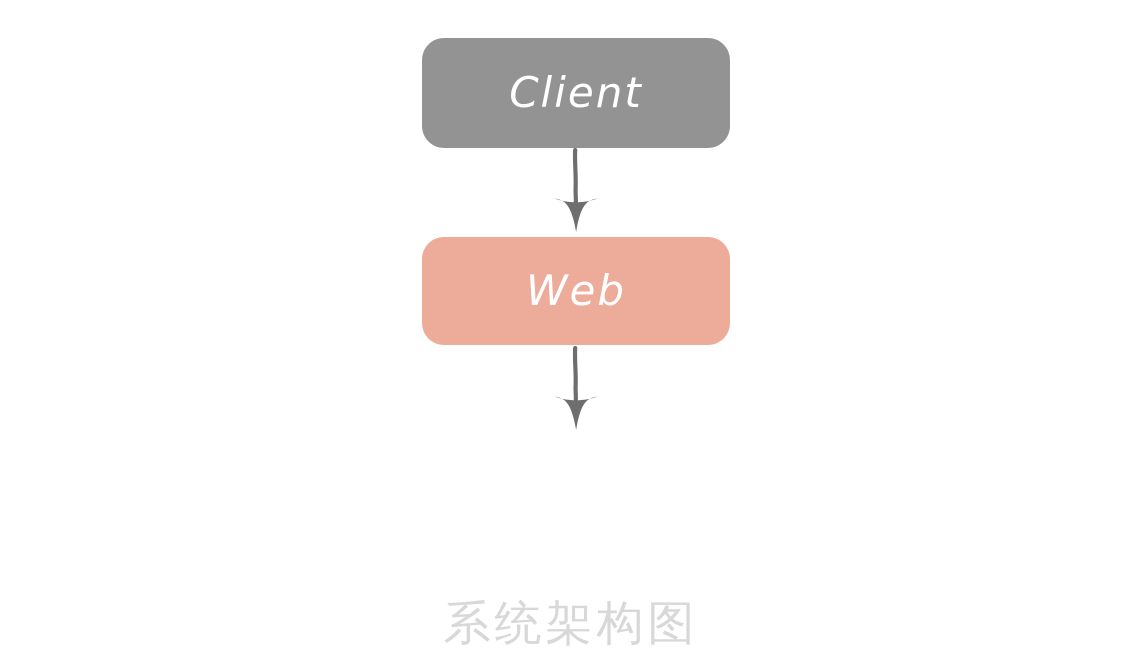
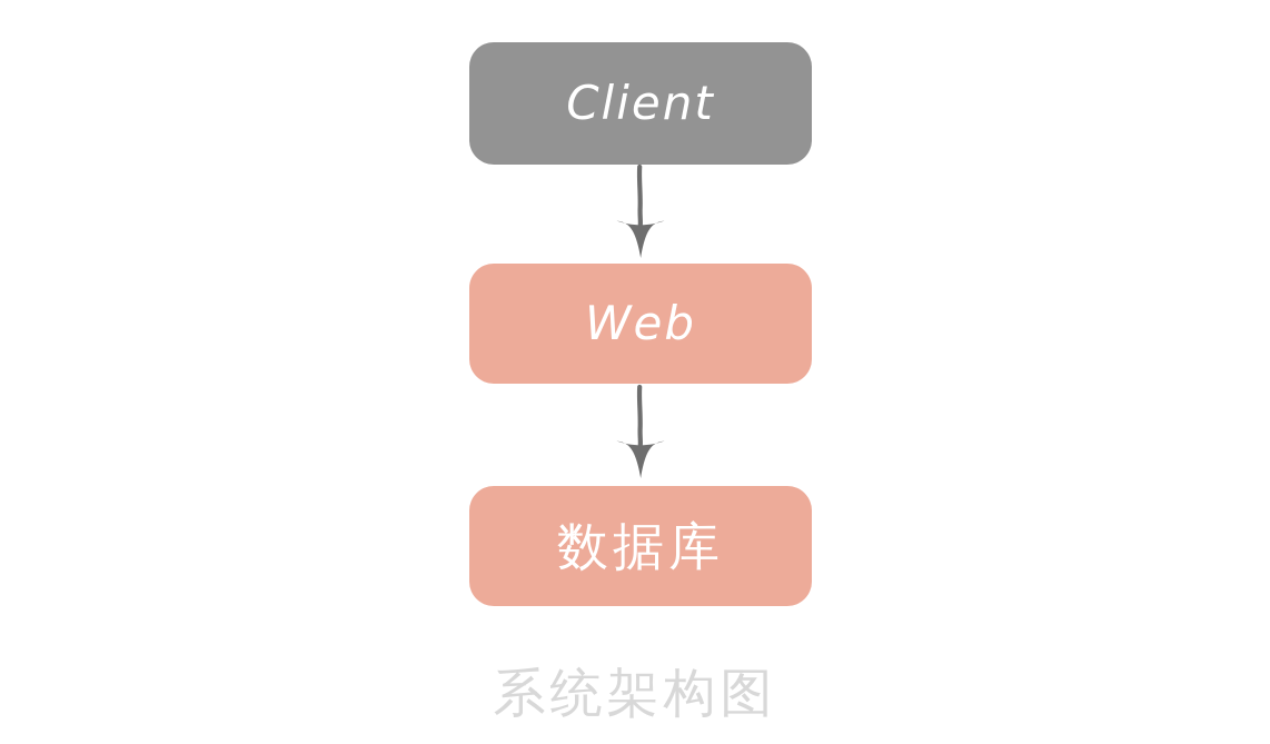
  Client
  Web
+ 数据库
  系统架构图
